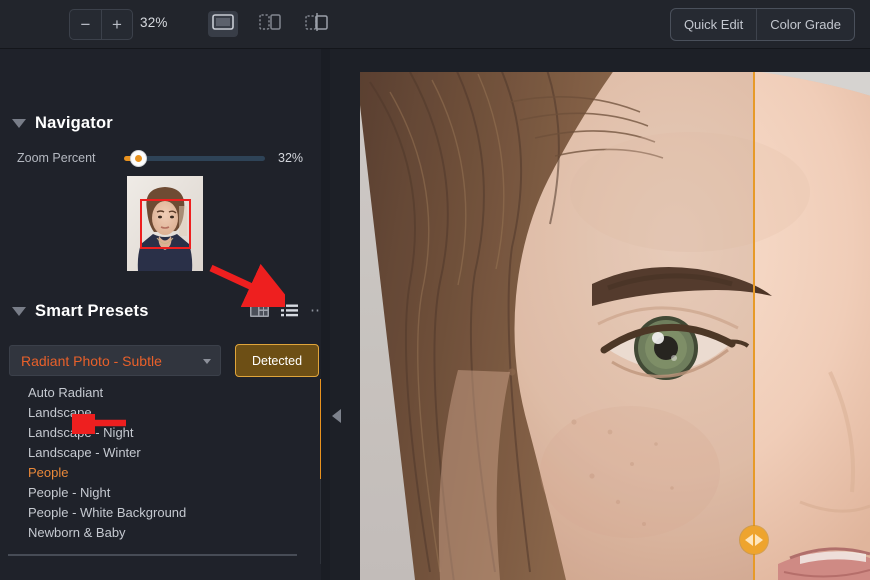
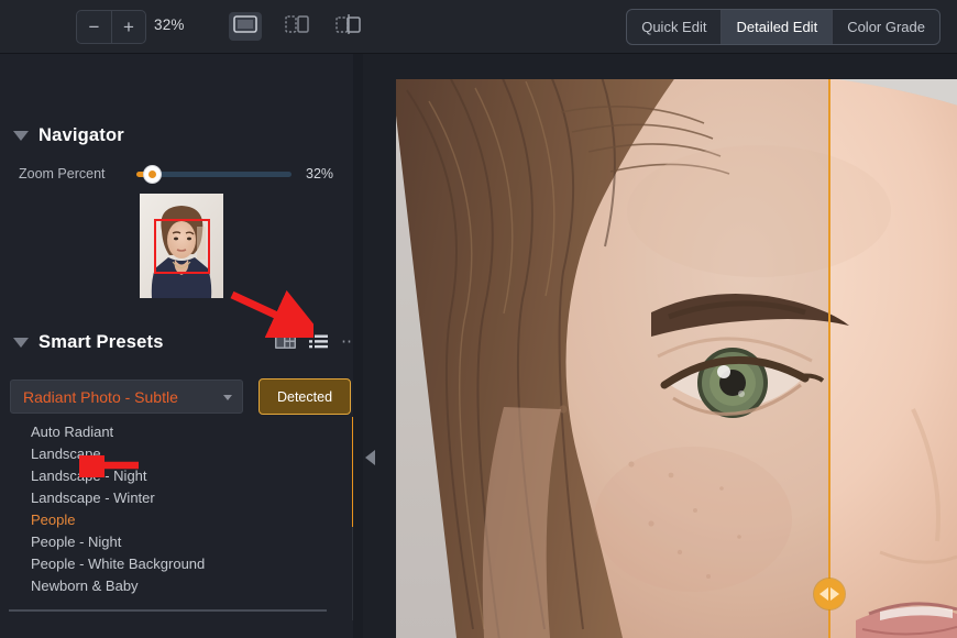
  −
  +
  32%
  Quick Edit
+ Detailed Edit
  Color Grade
  Navigator
  Zoom Percent
  32%
  Smart Presets
  ⋯
  Radiant Photo - Subtle
  Detected
  Auto Radiant
  Landscape
  Landscape - Night
  Landscape - Winter
  People
  People - Night
  People - White Background
  Newborn & Baby
